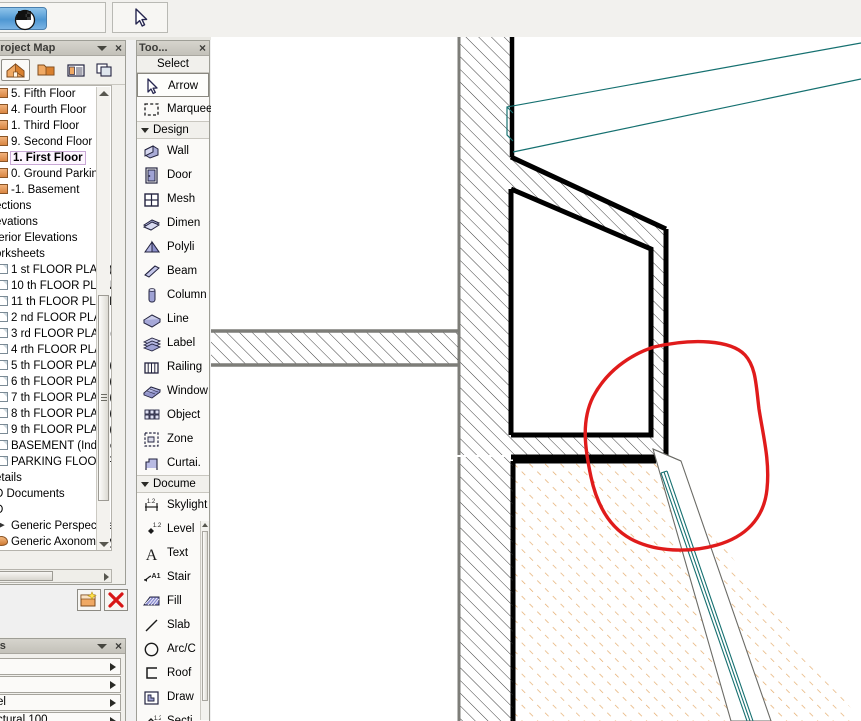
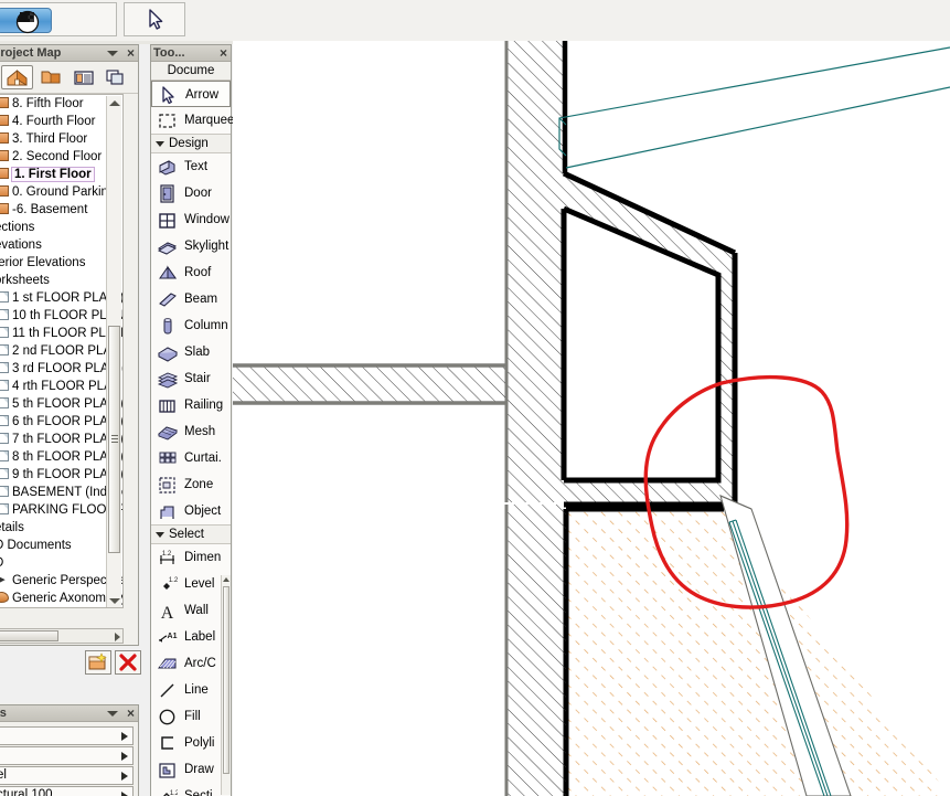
  roject Map
  ×
- 5. Fifth Floor
+ 8. Fifth Floor
  4. Fourth Floor
- 1. Third Floor
+ 3. Third Floor
- 9. Second Floor
+ 2. Second Floor
  1. First Floor
  0. Ground Parkin
- -1. Basement
+ -6. Basement
  ctions
  vations
  erior Elevations
  rksheets
  1 st FLOOR PLA (
  10 th FLOOR PL
  11 th FLOOR PL
  2 nd FLOOR PL
  3 rd FLOOR PLA
  4 rth FLOOR PL
  5 th FLOOR PLA
  6 th FLOOR PLA
  7 th FLOOR PLA
  8 th FLOOR PLA
  9 th FLOOR PLA
  BASEMENT (Ind
  PARKING FLOO
  tails
  Documents
  Generic Perspec
  Generic Axonom
  Too...
  ×
- Select
+ Docume
  Arrow
  Marquee
  Design
- Wall
+ Text
  Door
- Mesh
+ Window
- Dimen
+ Skylight
- Polyli
+ Roof
  Beam
  Column
- Line
+ Slab
- Label
+ Stair
  Railing
- Window
+ Mesh
- Object
+ Curtai.
  Zone
- Curtai.
+ Object
- Docume
+ Select
- Skylight
+ Dimen
  Level
  A
- Text
+ Wall
- Stair
+ Label
- Fill
+ Arc/C
- Slab
+ Line
- Arc/C
+ Fill
- Roof
+ Polyli
  Draw
  ×
  el
  tural 100
